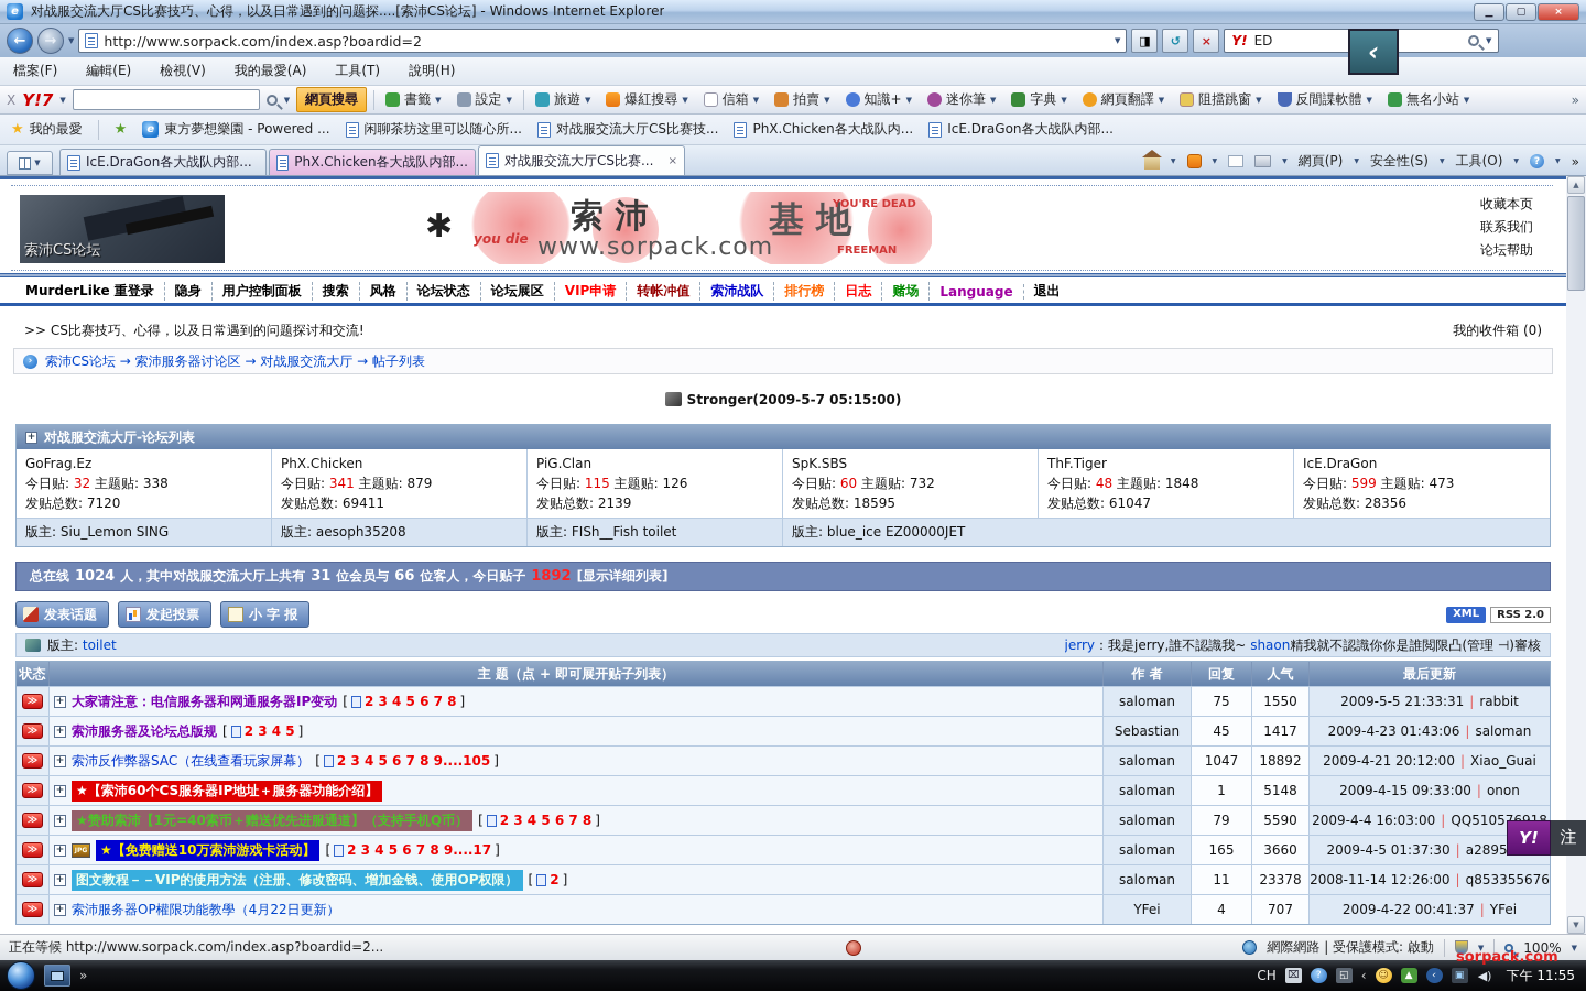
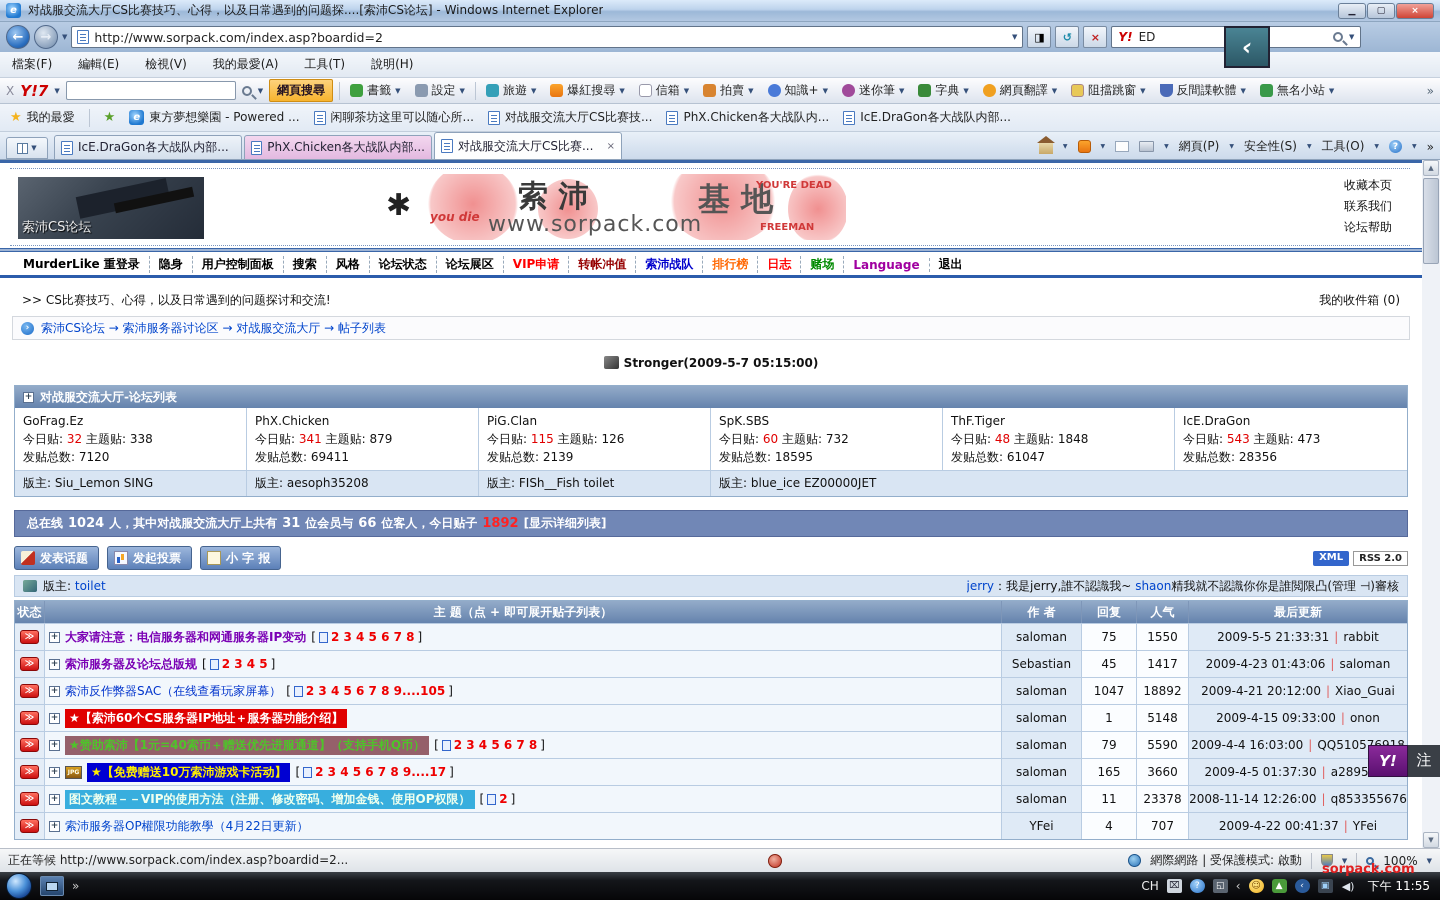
  e
  对战服交流大厅CS比赛技巧、心得，以及日常遇到的问题探....[索沛CS论坛] - Windows Internet Explorer
  ▁
  ▢
  ×
  ←
  →
  ▼
  http://www.sorpack.com/index.asp?boardid=2
  ▼
  ◨
  ↺
  ×
  Y!
  ED
  ▼
  檔案(F)
  編輯(E)
  檢視(V)
  我的最愛(A)
  工具(T)
  說明(H)
  X
  Y!7
  ▼
  ▼
  網頁搜尋
  書籤
  ▼
  設定
  ▼
  旅遊
  ▼
  爆紅搜尋
  ▼
  信箱
  ▼
  拍賣
  ▼
  知識+
  ▼
  迷你筆
  ▼
  字典
  ▼
  網頁翻譯
  ▼
  阻擋跳窗
  ▼
  反間諜軟體
  ▼
  無名小站
  ▼
  »
  ★
  我的最愛
  ★
  e
  東方夢想樂園 - Powered ...
  闲聊茶坊这里可以随心所...
  对战服交流大厅CS比赛技...
  PhX.Chicken各大战队内...
  IcE.DraGon各大战队内部...
  ▼
  IcE.DraGon各大战队内部...
  PhX.Chicken各大战队内部...
  对战服交流大厅CS比赛...
  ×
  網頁(P)
  安全性(S)
  工具(O)
  ?
  »
  索沛CS论坛
  ✱
  索 沛
  基 地
  you die
  YOU'RE DEAD
  FREEMAN
  www.sorpack.com
  收藏本页
  联系我们
  论坛帮助
  MurderLike 重登录
  隐身
  用户控制面板
  搜索
  风格
  论坛状态
  论坛展区
  VIP申请
  转帐冲值
  索沛战队
  排行榜
  日志
  赌场
  Language
  退出
  >> CS比赛技巧、心得，以及日常遇到的问题探讨和交流!
  我的收件箱 (0)
  ›
  索沛CS论坛 → 索沛服务器讨论区 → 对战服交流大厅 → 帖子列表
  Stronger(2009-5-7 05:15:00)
  +
  对战服交流大厅-论坛列表
  GoFrag.Ez
  今日贴: 32 主题贴: 338
  发贴总数: 7120
  PhX.Chicken
  今日贴: 341 主题贴: 879
  发贴总数: 69411
  PiG.Clan
  今日贴: 115 主题贴: 126
  发贴总数: 2139
  SpK.SBS
  今日贴: 60 主题贴: 732
  发贴总数: 18595
  ThF.Tiger
  今日贴: 48 主题贴: 1848
  发贴总数: 61047
  IcE.DraGon
- 今日贴: 599 主题贴: 473
+ 今日贴: 543 主题贴: 473
  发贴总数: 28356
  版主: Siu_Lemon SING
  版主: aesoph35208
  版主: FISh__Fish toilet
  版主: blue_ice EZ00000JET
  总在线
  1024
  人，其中对战服交流大厅上共有
  31
  位会员与
  66
  位客人，今日贴子
  1892
  [显示详细列表]
  发表话题
  发起投票
  小 字 报
  XML
  RSS 2.0
  版主:
  toilet
  jerry：我是jerry,誰不認識我~ shaon精我就不認識你你是誰閲限凸(管理 ⊣)審核
  状态
  主 题（点 + 即可展开贴子列表）
  作 者
  回复
  人气
  最后更新
  ≫
  +
  大家请注意：电信服务器和网通服务器IP变动
  [
  2 3 4 5 6 7 8
  ]
  saloman
  75
  1550
  2009-5-5 21:33:31
  |
  rabbit
  ≫
  +
  索沛服务器及论坛总版规
  [
  2 3 4 5
  ]
  Sebastian
  45
  1417
  2009-4-23 01:43:06
  |
  saloman
  ≫
  +
  索沛反作弊器SAC（在线查看玩家屏幕）
  [
  2 3 4 5 6 7 8 9....105
  ]
  saloman
  1047
  18892
  2009-4-21 20:12:00
  |
  Xiao_Guai
  ≫
  +
  ★【索沛60个CS服务器IP地址＋服务器功能介绍】
  saloman
  1
  5148
  2009-4-15 09:33:00
  |
  onon
  ≫
  +
  ★赞助索沛【1元=40索币＋赠送优先进服通道】（支持手机Q币）
  [
  2 3 4 5 6 7 8
  ]
  saloman
  79
  5590
  2009-4-4 16:03:00
  |
  ≫
  +
  ★【免费赠送10万索沛游戏卡活动】
  [
  2 3 4 5 6 7 8 9....17
  ]
  saloman
  165
  3660
  2009-4-5 01:37:30
  |
  ≫
  +
  图文教程－－VIP的使用方法（注册、修改密码、增加金钱、使用OP权限）
  [
  2
  ]
  saloman
  11
  23378
  2008-11-14 12:26:00
  |
  q853355676
  ≫
  +
  索沛服务器OP權限功能教學（4月22日更新）
  YFei
  4
  707
  2009-4-22 00:41:37
  |
  YFei
  ▲
  ▼
  正在等候 http://www.sorpack.com/index.asp?boardid=2...
  網際網路 | 受保護模式: 啟動
  ▼
  100%
  ▼
  »
  CH
  ⌧
  ?
  ◱
  ‹
  ☺
  ▲
  ‹
  ▣
  ◀)
  下午 11:55
  ‹
  Y!
  注
  sorpack.com
